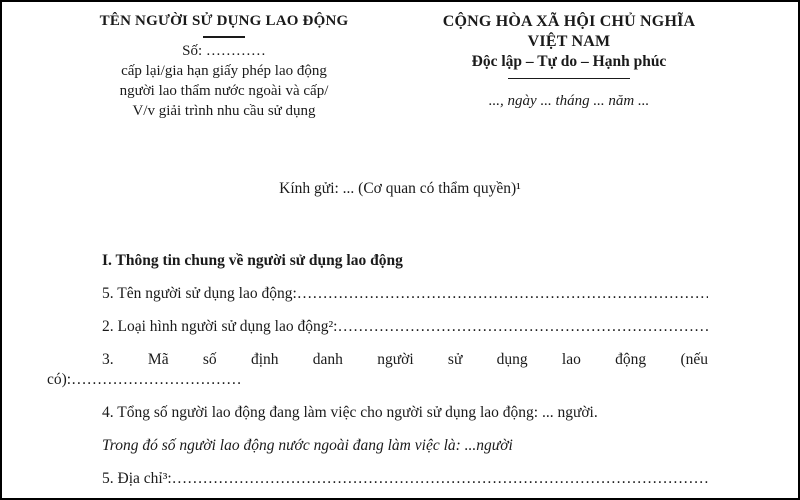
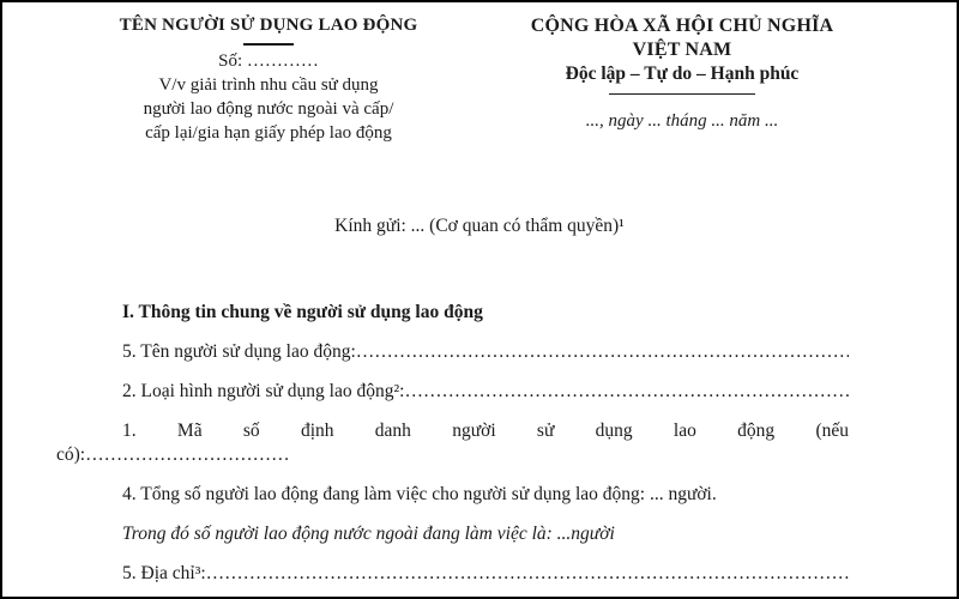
  TÊN NGƯỜI SỬ DỤNG LAO ĐỘNG
  Số: …………
- cấp lại/gia hạn giấy phép lao động
+ V/v giải trình nhu cầu sử dụng
- người lao thẩm nước ngoài và cấp/
+ người lao động nước ngoài và cấp/
- V/v giải trình nhu cầu sử dụng
+ cấp lại/gia hạn giấy phép lao động
  CỘNG HÒA XÃ HỘI CHỦ NGHĨA
  VIỆT NAM
  Độc lập – Tự do – Hạnh phúc
  ..., ngày ... tháng ... năm ...
  Kính gửi: ... (Cơ quan có thẩm quyền)¹
  I. Thông tin chung về người sử dụng lao động
  5. Tên người sử dụng lao động:
  2. Loại hình người sử dụng lao động²:
- 3. Mã số định danh người sử dụng lao động (nếu
+ 1. Mã số định danh người sử dụng lao động (nếu
  có):……………………………
  4. Tổng số người lao động đang làm việc cho người sử dụng lao động: ... người.
  Trong đó số người lao động nước ngoài đang làm việc là: ...người
  5. Địa chỉ³:
